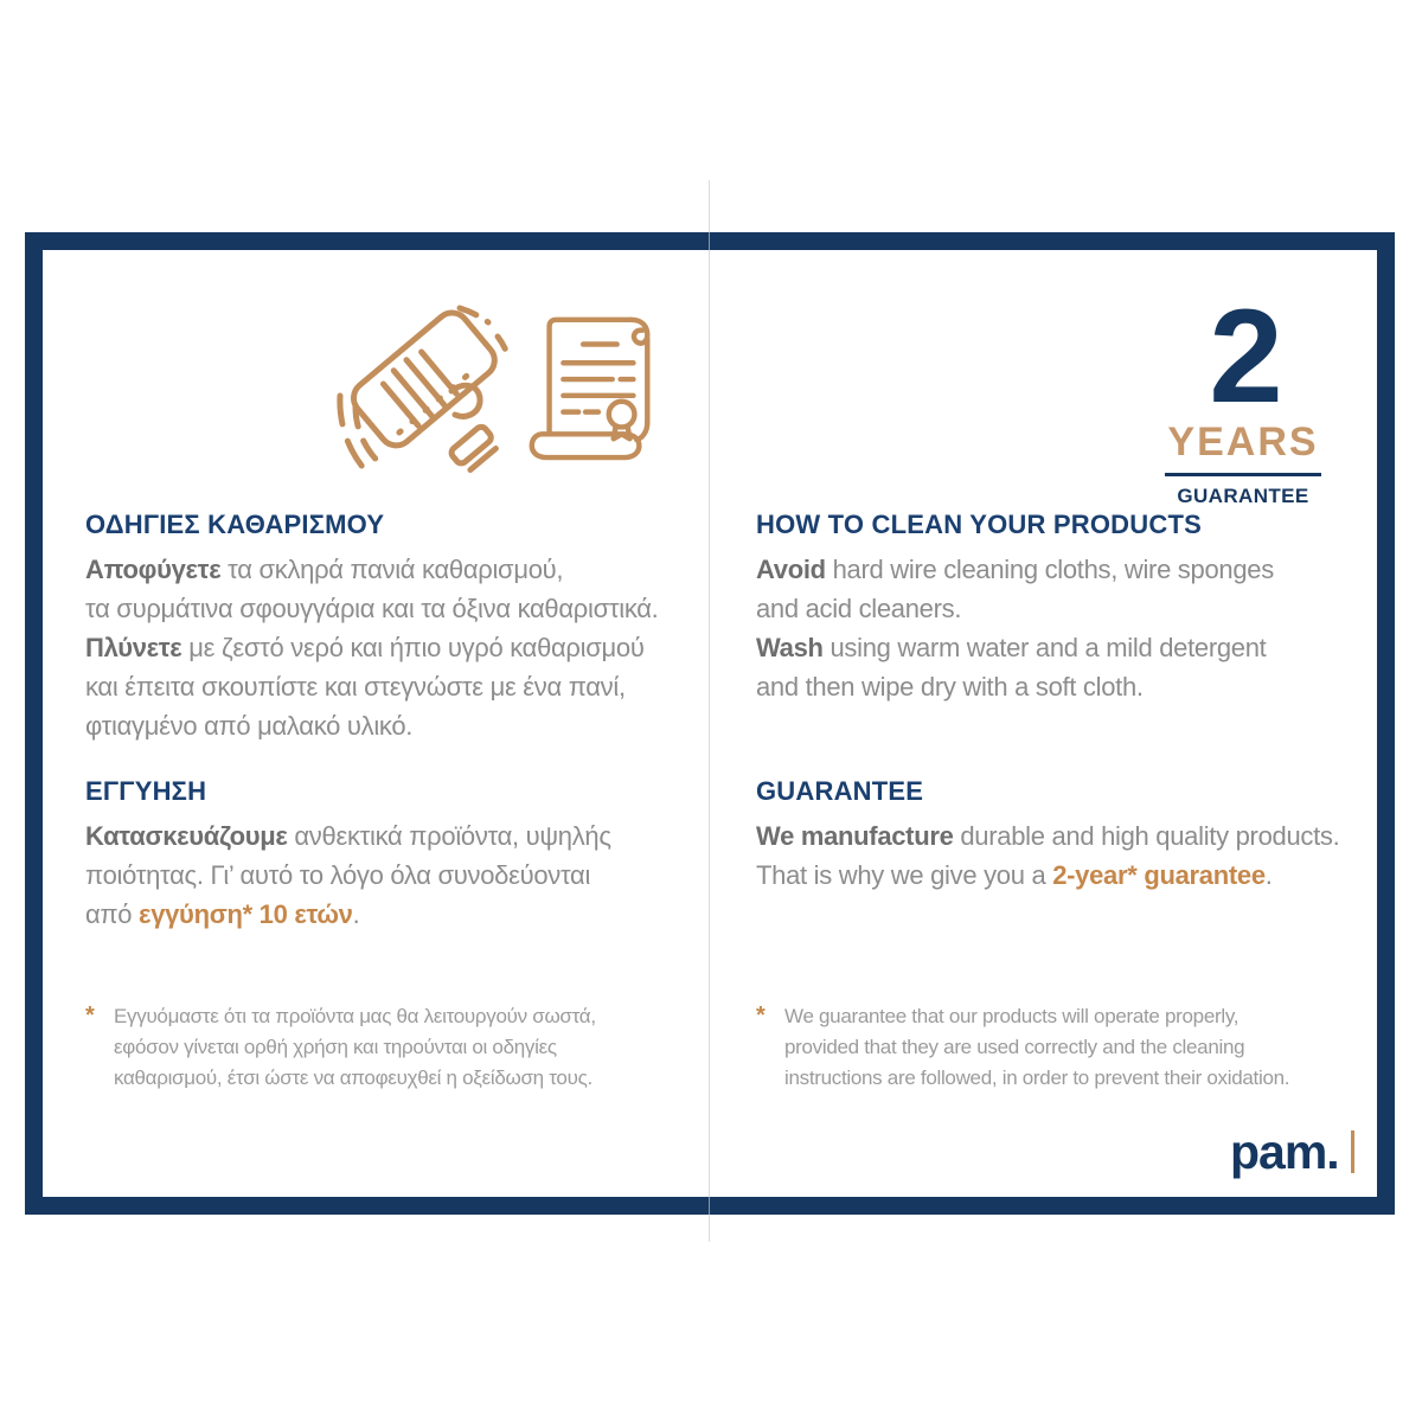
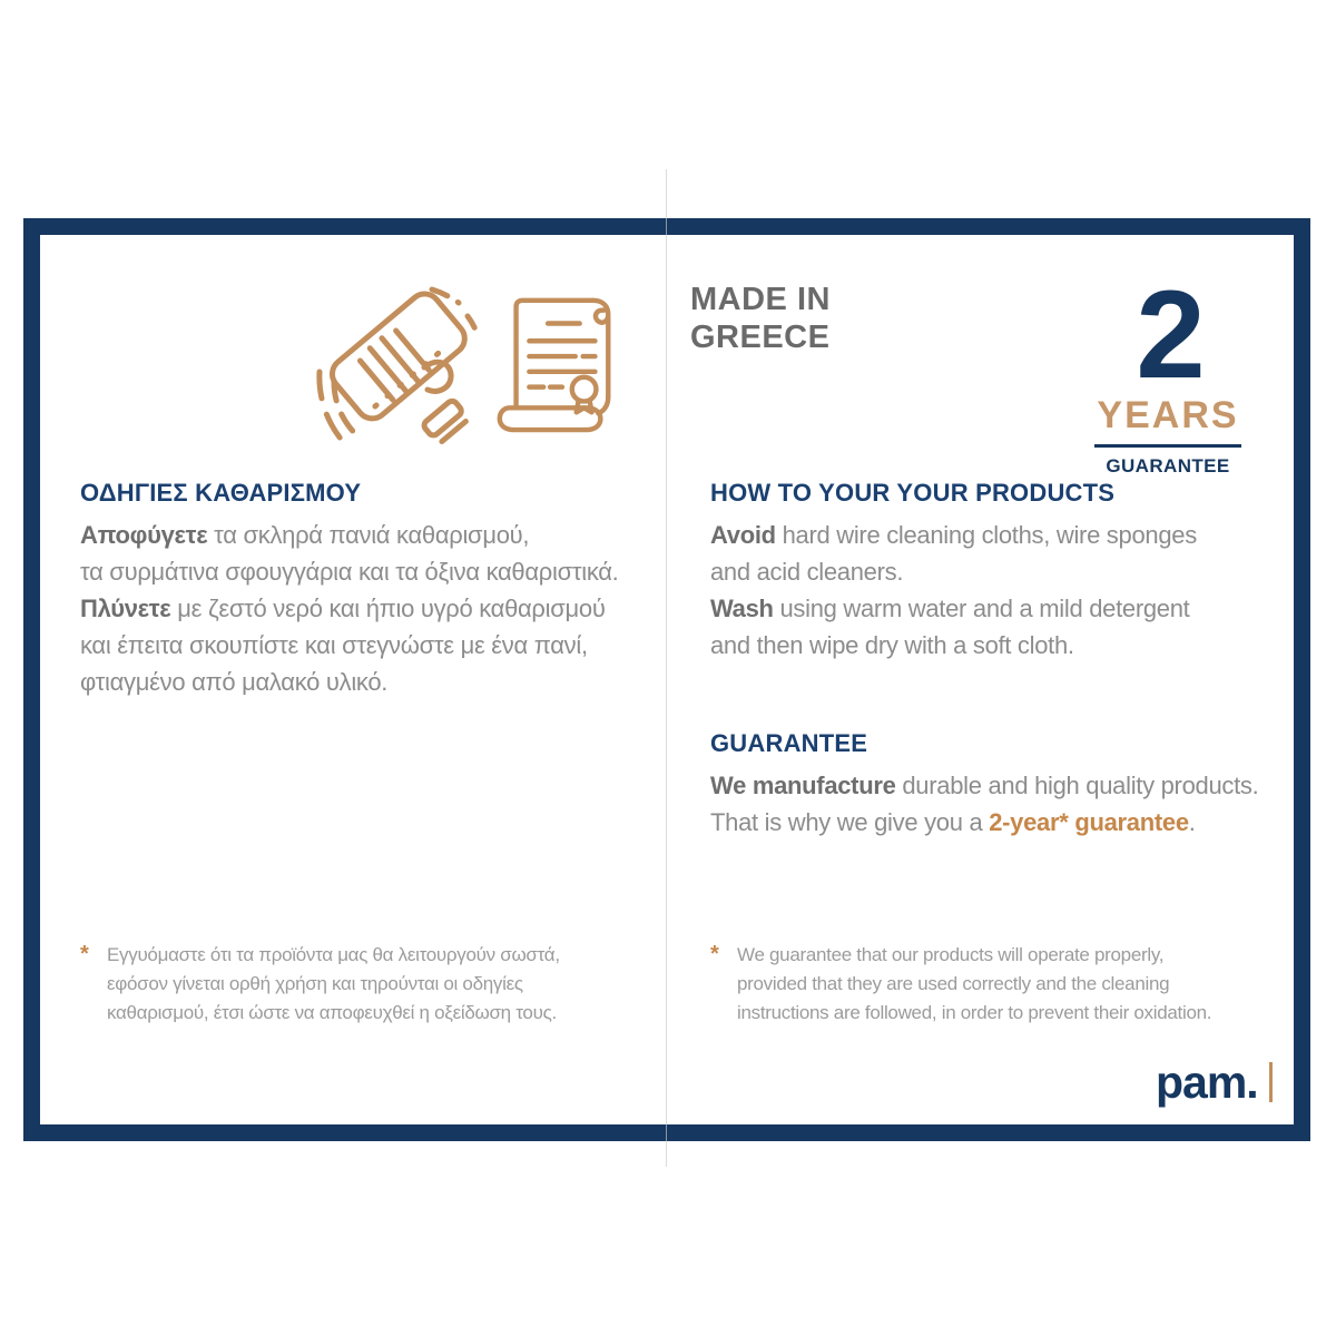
+ MADE IN
+ GREECE
  2
  YEARS
  GUARANTEE
  ΟΔΗΓΙΕΣ ΚΑΘΑΡΙΣΜΟΥ
  Αποφύγετε τα σκληρά πανιά καθαρισμού,
  τα συρμάτινα σφουγγάρια και τα όξινα καθαριστικά.
  Πλύνετε με ζεστό νερό και ήπιο υγρό καθαρισμού
  και έπειτα σκουπίστε και στεγνώστε με ένα πανί,
  φτιαγμένο από μαλακό υλικό.
- ΕΓΓΥΗΣΗ
- Κατασκευάζουμε ανθεκτικά προϊόντα, υψηλής
- ποιότητας. Γι’ αυτό το λόγο όλα συνοδεύονται
- από εγγύηση* 10 ετών.
  *
  Εγγυόμαστε ότι τα προϊόντα μας θα λειτουργούν σωστά,
  εφόσον γίνεται ορθή χρήση και τηρούνται οι οδηγίες
  καθαρισμού, έτσι ώστε να αποφευχθεί η οξείδωση τους.
- HOW TO CLEAN YOUR PRODUCTS
+ HOW TO YOUR YOUR PRODUCTS
  Avoid hard wire cleaning cloths, wire sponges
  and acid cleaners.
  Wash using warm water and a mild detergent
  and then wipe dry with a soft cloth.
  GUARANTEE
  We manufacture durable and high quality products.
  That is why we give you a 2-year* guarantee.
  *
  We guarantee that our products will operate properly,
  provided that they are used correctly and the cleaning
  instructions are followed, in order to prevent their oxidation.
  pam.
